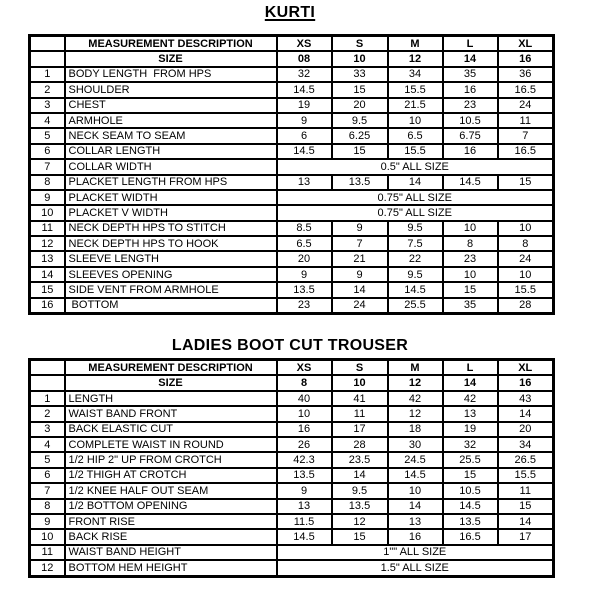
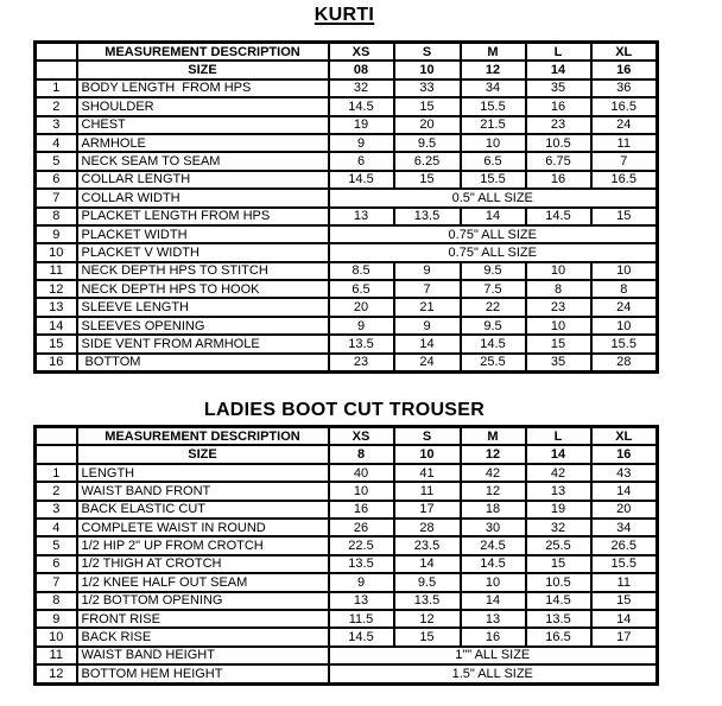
  KURTI
  	MEASUREMENT DESCRIPTION	XS	S	M	L	XL
  	SIZE	08	10	12	14	16
  1	BODY LENGTH FROM HPS	32	33	34	35	36
  2	SHOULDER	14.5	15	15.5	16	16.5
  3	CHEST	19	20	21.5	23	24
  4	ARMHOLE	9	9.5	10	10.5	11
  5	NECK SEAM TO SEAM	6	6.25	6.5	6.75	7
  6	COLLAR LENGTH	14.5	15	15.5	16	16.5
  7	COLLAR WIDTH	0.5" ALL SIZE
  8	PLACKET LENGTH FROM HPS	13	13.5	14	14.5	15
  9	PLACKET WIDTH	0.75" ALL SIZE
  10	PLACKET V WIDTH	0.75" ALL SIZE
  11	NECK DEPTH HPS TO STITCH	8.5	9	9.5	10	10
  12	NECK DEPTH HPS TO HOOK	6.5	7	7.5	8	8
  13	SLEEVE LENGTH	20	21	22	23	24
  14	SLEEVES OPENING	9	9	9.5	10	10
  15	SIDE VENT FROM ARMHOLE	13.5	14	14.5	15	15.5
  16	BOTTOM	23	24	25.5	35	28
  LADIES BOOT CUT TROUSER
  	MEASUREMENT DESCRIPTION	XS	S	M	L	XL
  	SIZE	8	10	12	14	16
  1	LENGTH	40	41	42	42	43
  2	WAIST BAND FRONT	10	11	12	13	14
  3	BACK ELASTIC CUT	16	17	18	19	20
  4	COMPLETE WAIST IN ROUND	26	28	30	32	34
- 5	1/2 HIP 2" UP FROM CROTCH	42.3	23.5	24.5	25.5	26.5
+ 5	1/2 HIP 2" UP FROM CROTCH	22.5	23.5	24.5	25.5	26.5
  6	1/2 THIGH AT CROTCH	13.5	14	14.5	15	15.5
  7	1/2 KNEE HALF OUT SEAM	9	9.5	10	10.5	11
  8	1/2 BOTTOM OPENING	13	13.5	14	14.5	15
  9	FRONT RISE	11.5	12	13	13.5	14
  10	BACK RISE	14.5	15	16	16.5	17
  11	WAIST BAND HEIGHT	1"" ALL SIZE
  12	BOTTOM HEM HEIGHT	1.5" ALL SIZE
